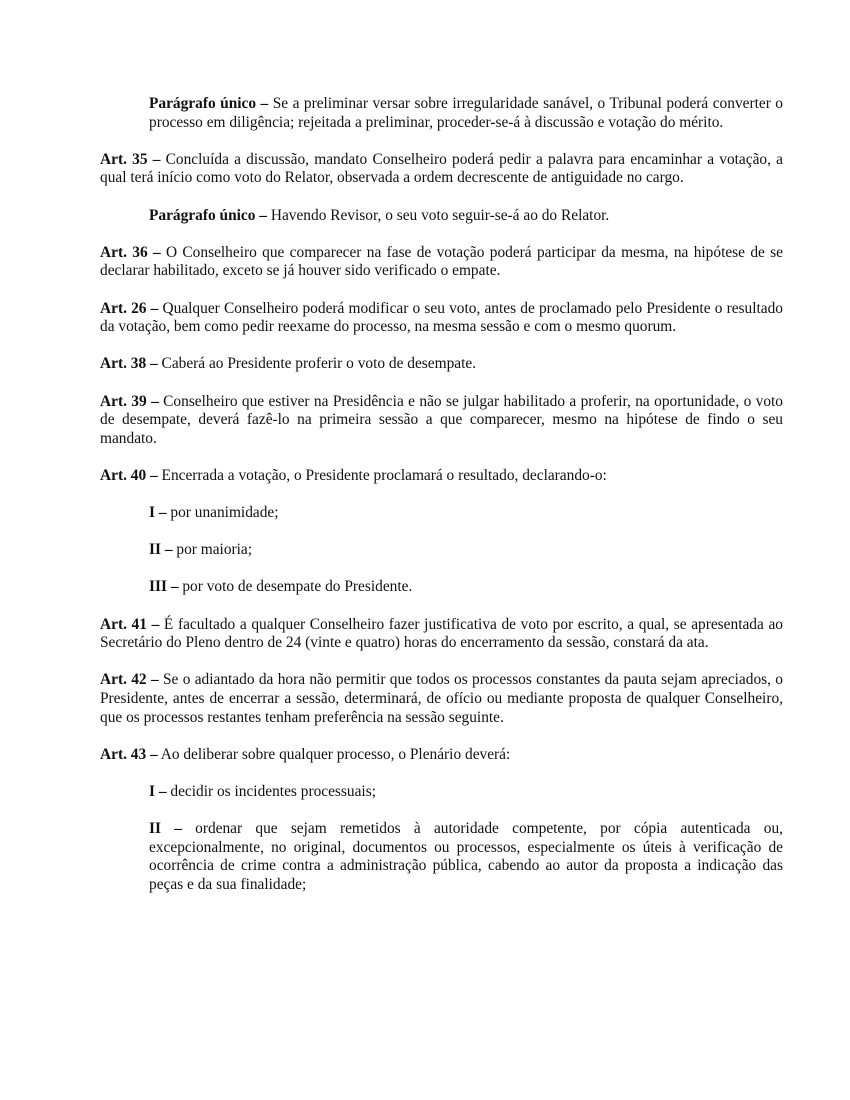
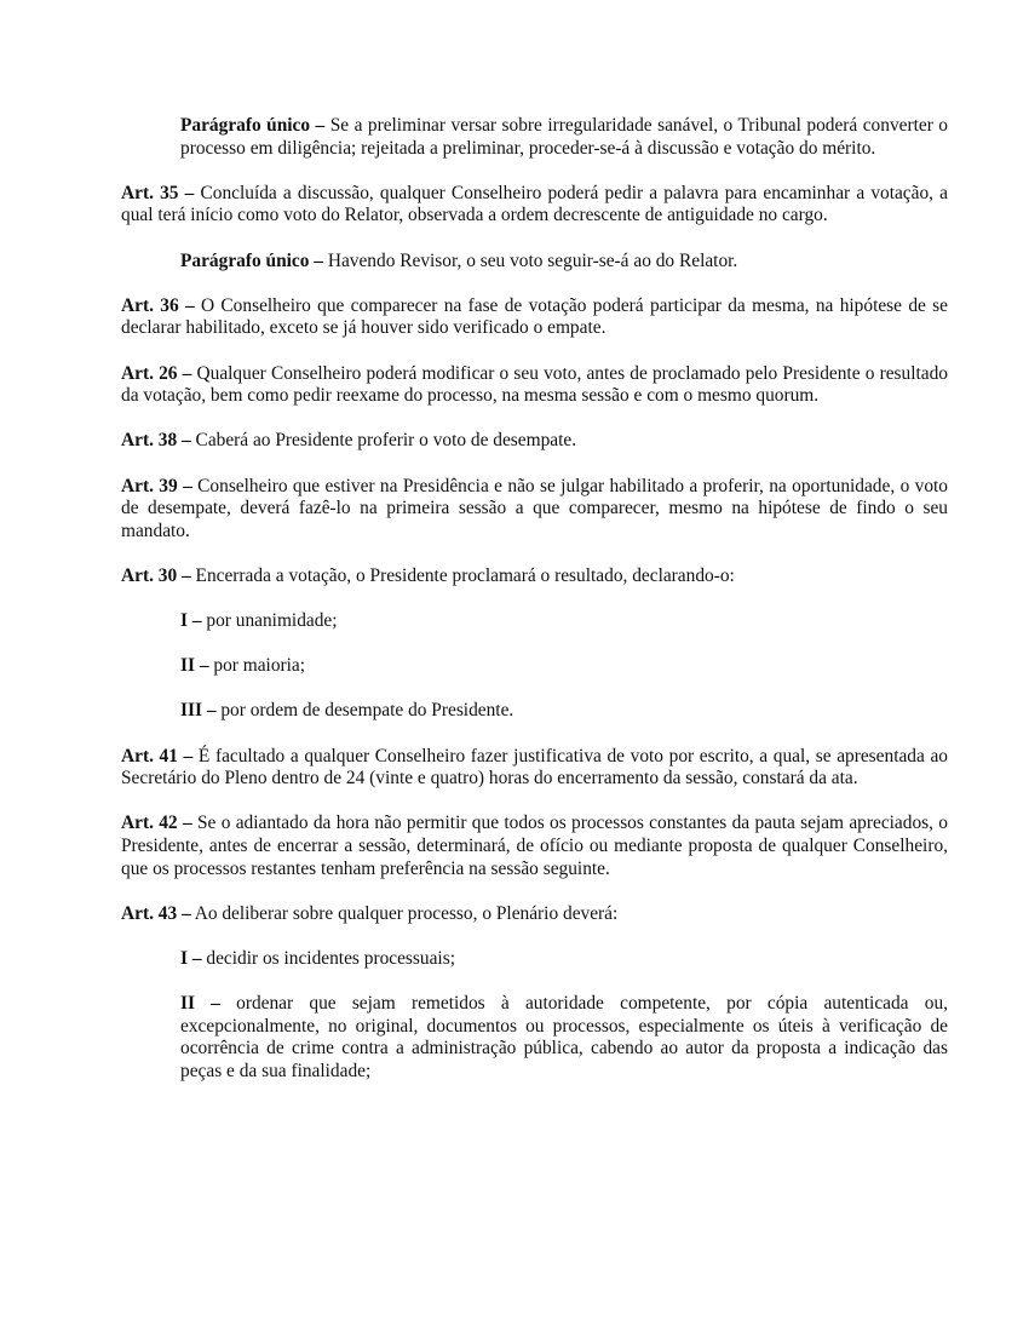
  Parágrafo único – Se a preliminar versar sobre irregularidade sanável, o Tribunal poderá converter o processo em diligência; rejeitada a preliminar, proceder-se-á à discussão e votação do mérito.
- Art. 35 – Concluída a discussão, mandato Conselheiro poderá pedir a palavra para encaminhar a votação, a qual terá início como voto do Relator, observada a ordem decrescente de antiguidade no cargo.
+ Art. 35 – Concluída a discussão, qualquer Conselheiro poderá pedir a palavra para encaminhar a votação, a qual terá início como voto do Relator, observada a ordem decrescente de antiguidade no cargo.
  Parágrafo único – Havendo Revisor, o seu voto seguir-se-á ao do Relator.
  Art. 36 – O Conselheiro que comparecer na fase de votação poderá participar da mesma, na hipótese de se declarar habilitado, exceto se já houver sido verificado o empate.
  Art. 26 – Qualquer Conselheiro poderá modificar o seu voto, antes de proclamado pelo Presidente o resultado da votação, bem como pedir reexame do processo, na mesma sessão e com o mesmo quorum.
  Art. 38 – Caberá ao Presidente proferir o voto de desempate.
  Art. 39 – Conselheiro que estiver na Presidência e não se julgar habilitado a proferir, na oportunidade, o voto de desempate, deverá fazê-lo na primeira sessão a que comparecer, mesmo na hipótese de findo o seu mandato.
- Art. 40 – Encerrada a votação, o Presidente proclamará o resultado, declarando-o:
+ Art. 30 – Encerrada a votação, o Presidente proclamará o resultado, declarando-o:
  I – por unanimidade;
  II – por maioria;
- III – por voto de desempate do Presidente.
+ III – por ordem de desempate do Presidente.
  Art. 41 – É facultado a qualquer Conselheiro fazer justificativa de voto por escrito, a qual, se apresentada ao Secretário do Pleno dentro de 24 (vinte e quatro) horas do encerramento da sessão, constará da ata.
  Art. 42 – Se o adiantado da hora não permitir que todos os processos constantes da pauta sejam apreciados, o Presidente, antes de encerrar a sessão, determinará, de ofício ou mediante proposta de qualquer Conselheiro, que os processos restantes tenham preferência na sessão seguinte.
  Art. 43 – Ao deliberar sobre qualquer processo, o Plenário deverá:
  I – decidir os incidentes processuais;
  II – ordenar que sejam remetidos à autoridade competente, por cópia autenticada ou, excepcionalmente, no original, documentos ou processos, especialmente os úteis à verificação de ocorrência de crime contra a administração pública, cabendo ao autor da proposta a indicação das peças e da sua finalidade;
